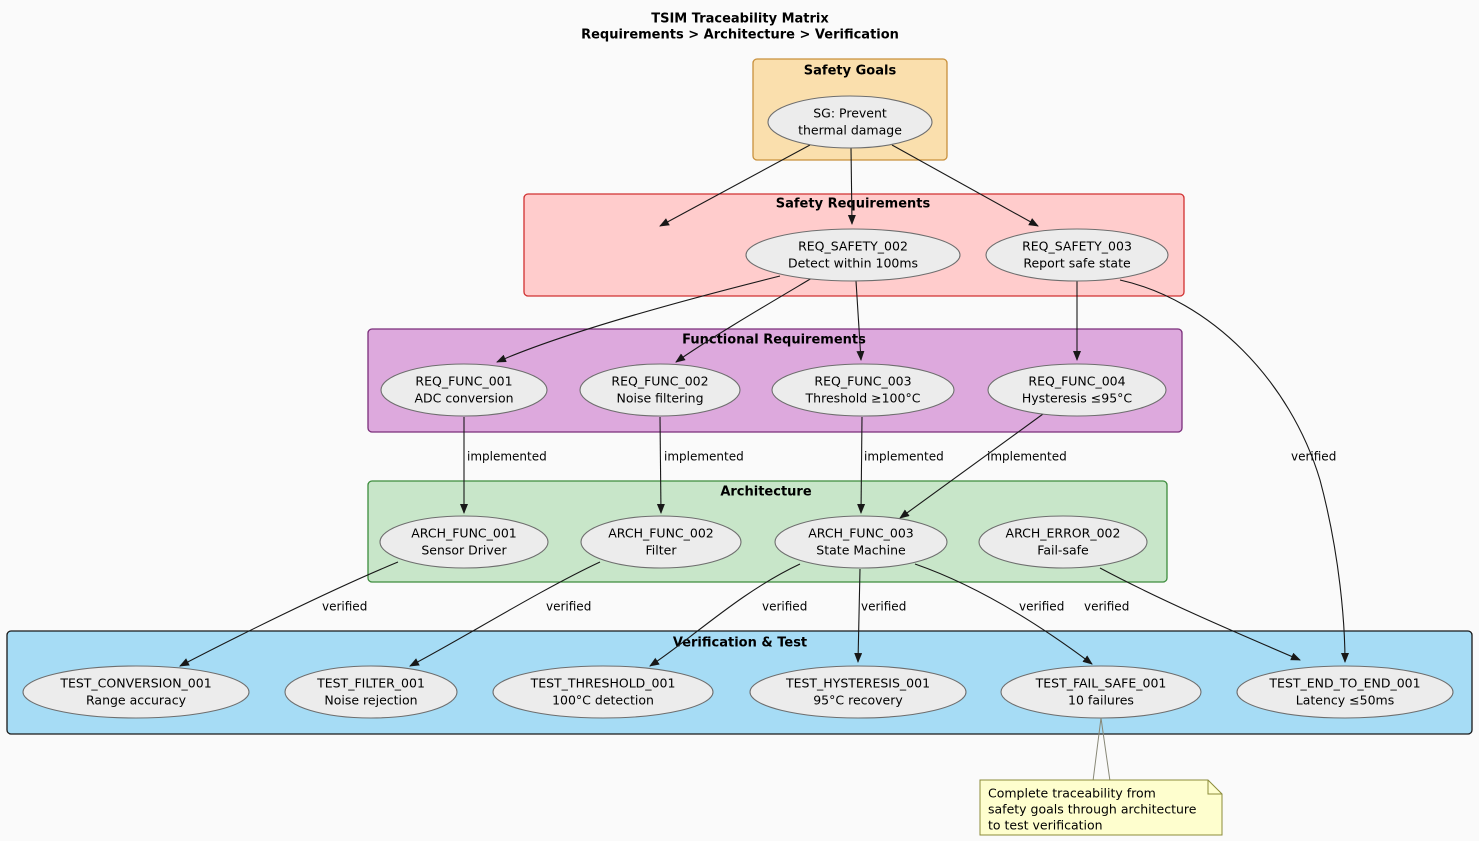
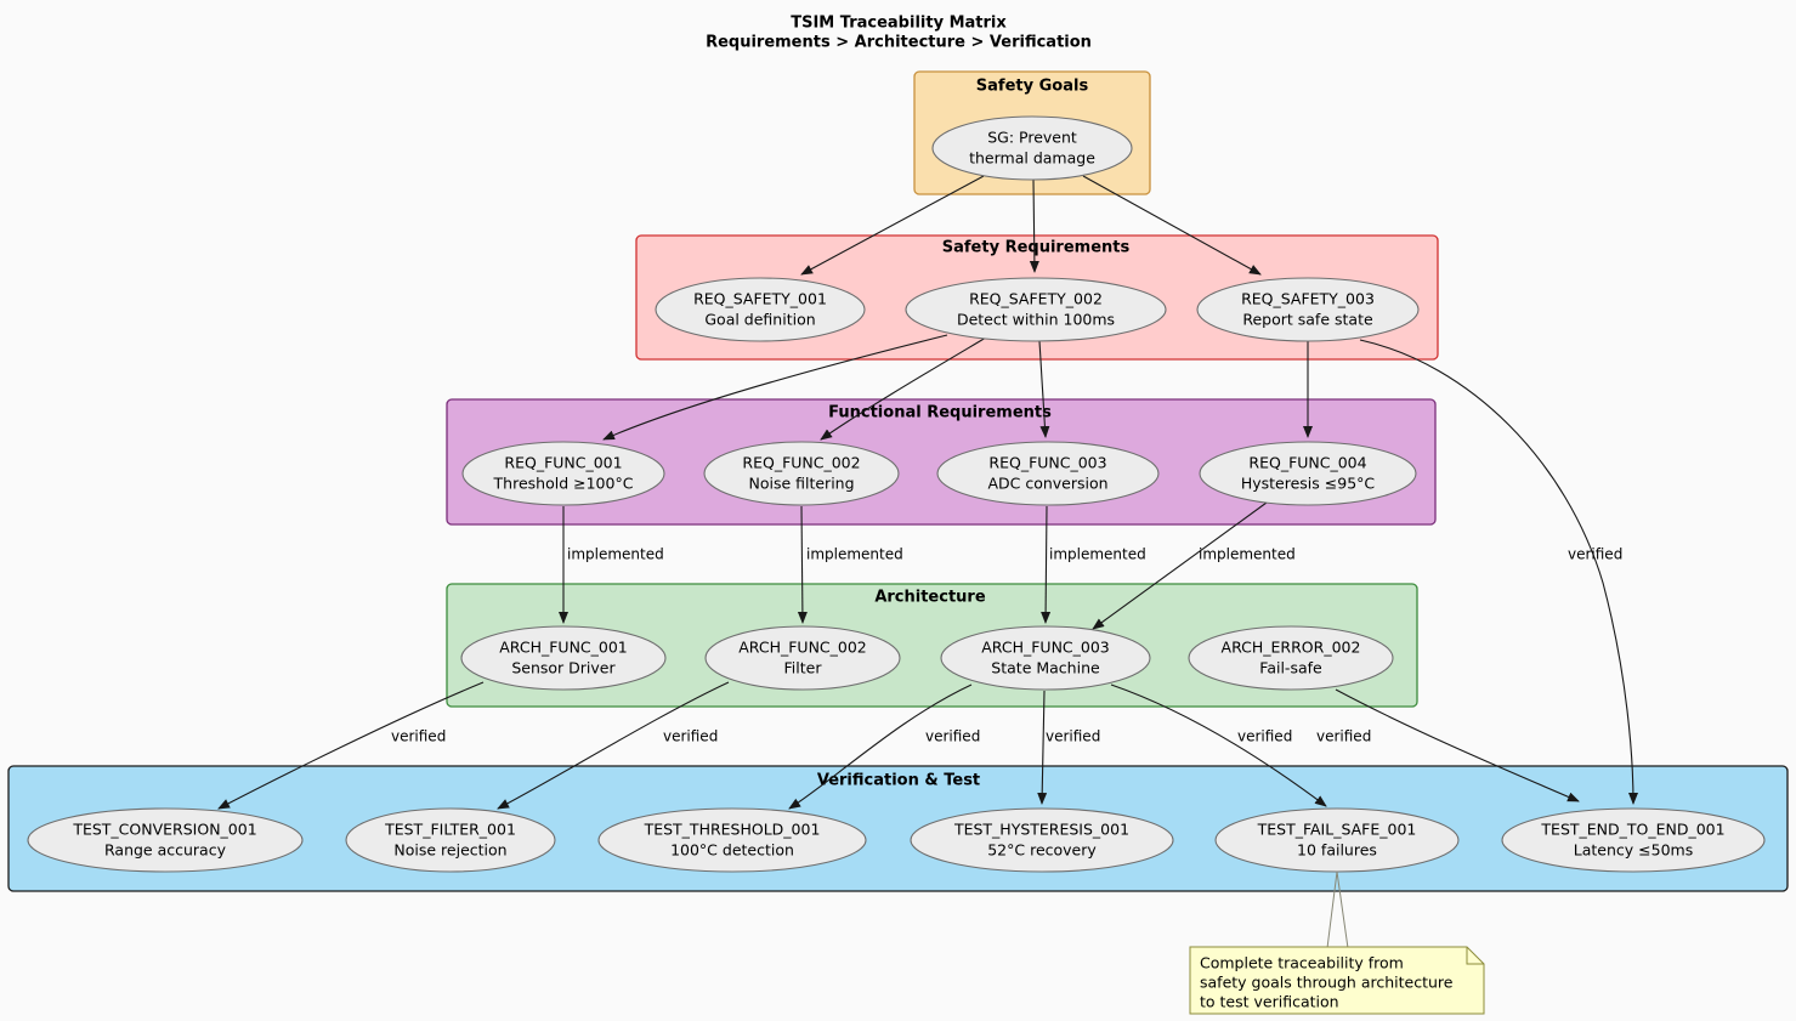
  TSIM Traceability Matrix
  Requirements > Architecture > Verification
  Safety Goals
  Safety Requirements
  Functional Requirements
  Architecture
  Verification & Test
  verified
  implemented
  implemented
  implemented
  implemented
  verified
  verified
  verified
  verified
  verified
  verified
  SG: Prevent
  thermal damage
+ REQ_SAFETY_001
+ Goal definition
  REQ_SAFETY_002
  Detect within 100ms
  REQ_SAFETY_003
  Report safe state
  REQ_FUNC_001
- ADC conversion
+ Threshold ≥100°C
  REQ_FUNC_002
  Noise filtering
  REQ_FUNC_003
- Threshold ≥100°C
+ ADC conversion
  REQ_FUNC_004
  Hysteresis ≤95°C
  ARCH_FUNC_001
  Sensor Driver
  ARCH_FUNC_002
  Filter
  ARCH_FUNC_003
  State Machine
  ARCH_ERROR_002
  Fail-safe
  TEST_CONVERSION_001
  Range accuracy
  TEST_FILTER_001
  Noise rejection
  TEST_THRESHOLD_001
  100°C detection
  TEST_HYSTERESIS_001
- 95°C recovery
+ 52°C recovery
  TEST_FAIL_SAFE_001
  10 failures
  TEST_END_TO_END_001
  Latency ≤50ms
  Complete traceability from
  safety goals through architecture
  to test verification
